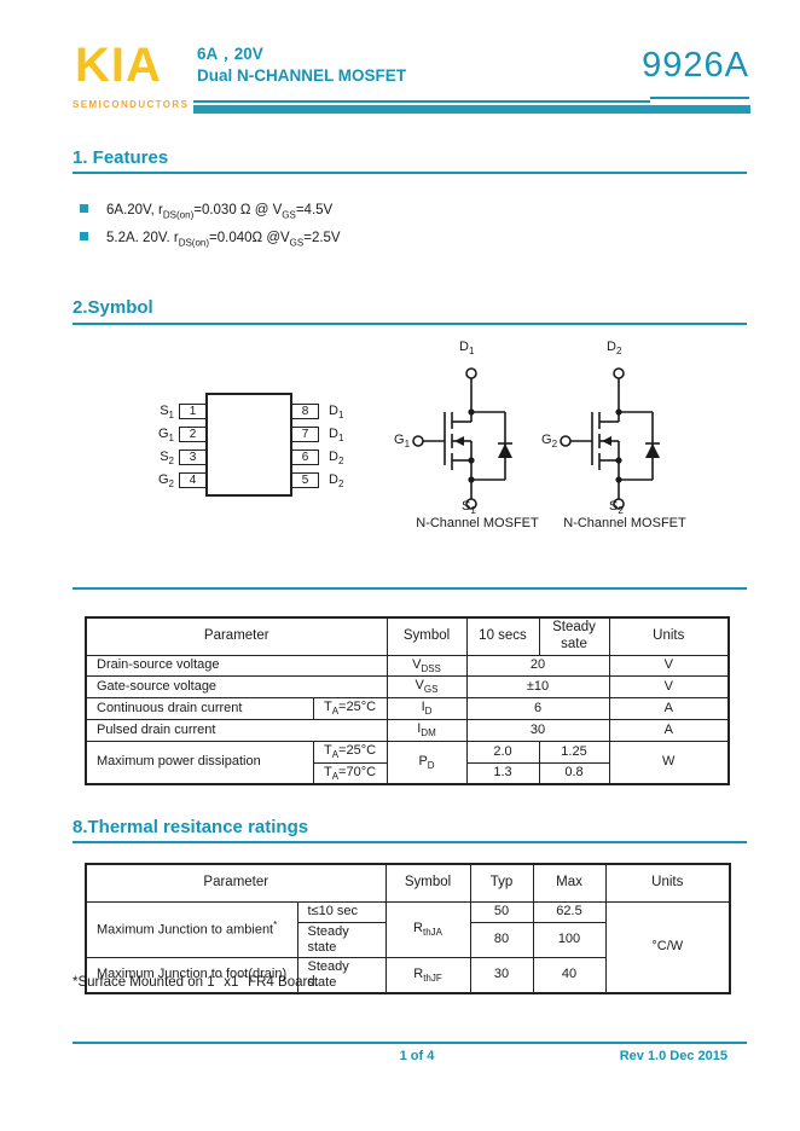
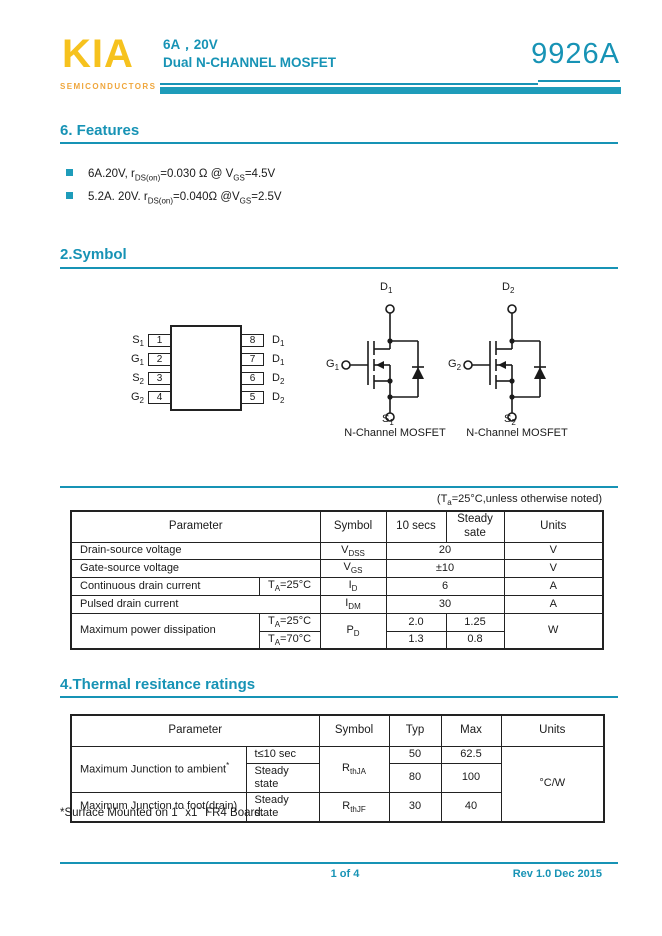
  KIA
  SEMICONDUCTORS
  6A，20V
  Dual N-CHANNEL MOSFET
  9926A
- 1. Features
+ 6. Features
  6A.20V, rDS(on)=0.030 Ω @ VGS=4.5V
  5.2A. 20V. rDS(on)=0.040Ω @VGS=2.5V
  2.Symbol
  S1
  G1
  S2
  G2
  1
  2
  3
  4
  8
  7
  6
  5
  D1
  D1
  D2
  D2
  D1
  G1
  S1
  N-Channel MOSFET
  D2
  G2
  S2
  N-Channel MOSFET
+ (Ta=25°C,unless otherwise noted)
  Parameter	Symbol	10 secs	Steady sate	Units
  Drain-source voltage	VDSS	20	V
  Gate-source voltage	VGS	±10	V
  Continuous drain current	TA=25°C	ID	6	A
  Pulsed drain current	IDM	30	A
  Maximum power dissipation	TA=25°C	PD	2.0	1.25	W
  TA=70°C	1.3	0.8
- 8.Thermal resitance ratings
+ 4.Thermal resitance ratings
  Parameter	Symbol	Typ	Max	Units
  Maximum Junction to ambient*	t≤10 sec	RthJA	50	62.5	°C/W
  Steady state	80	100
  Maximum Junction to foot(drain)	Steady state	RthJF	30	40
  *Surface Mounted on 1``x1``FR4 Board.
  1 of 4
  Rev 1.0 Dec 2015
